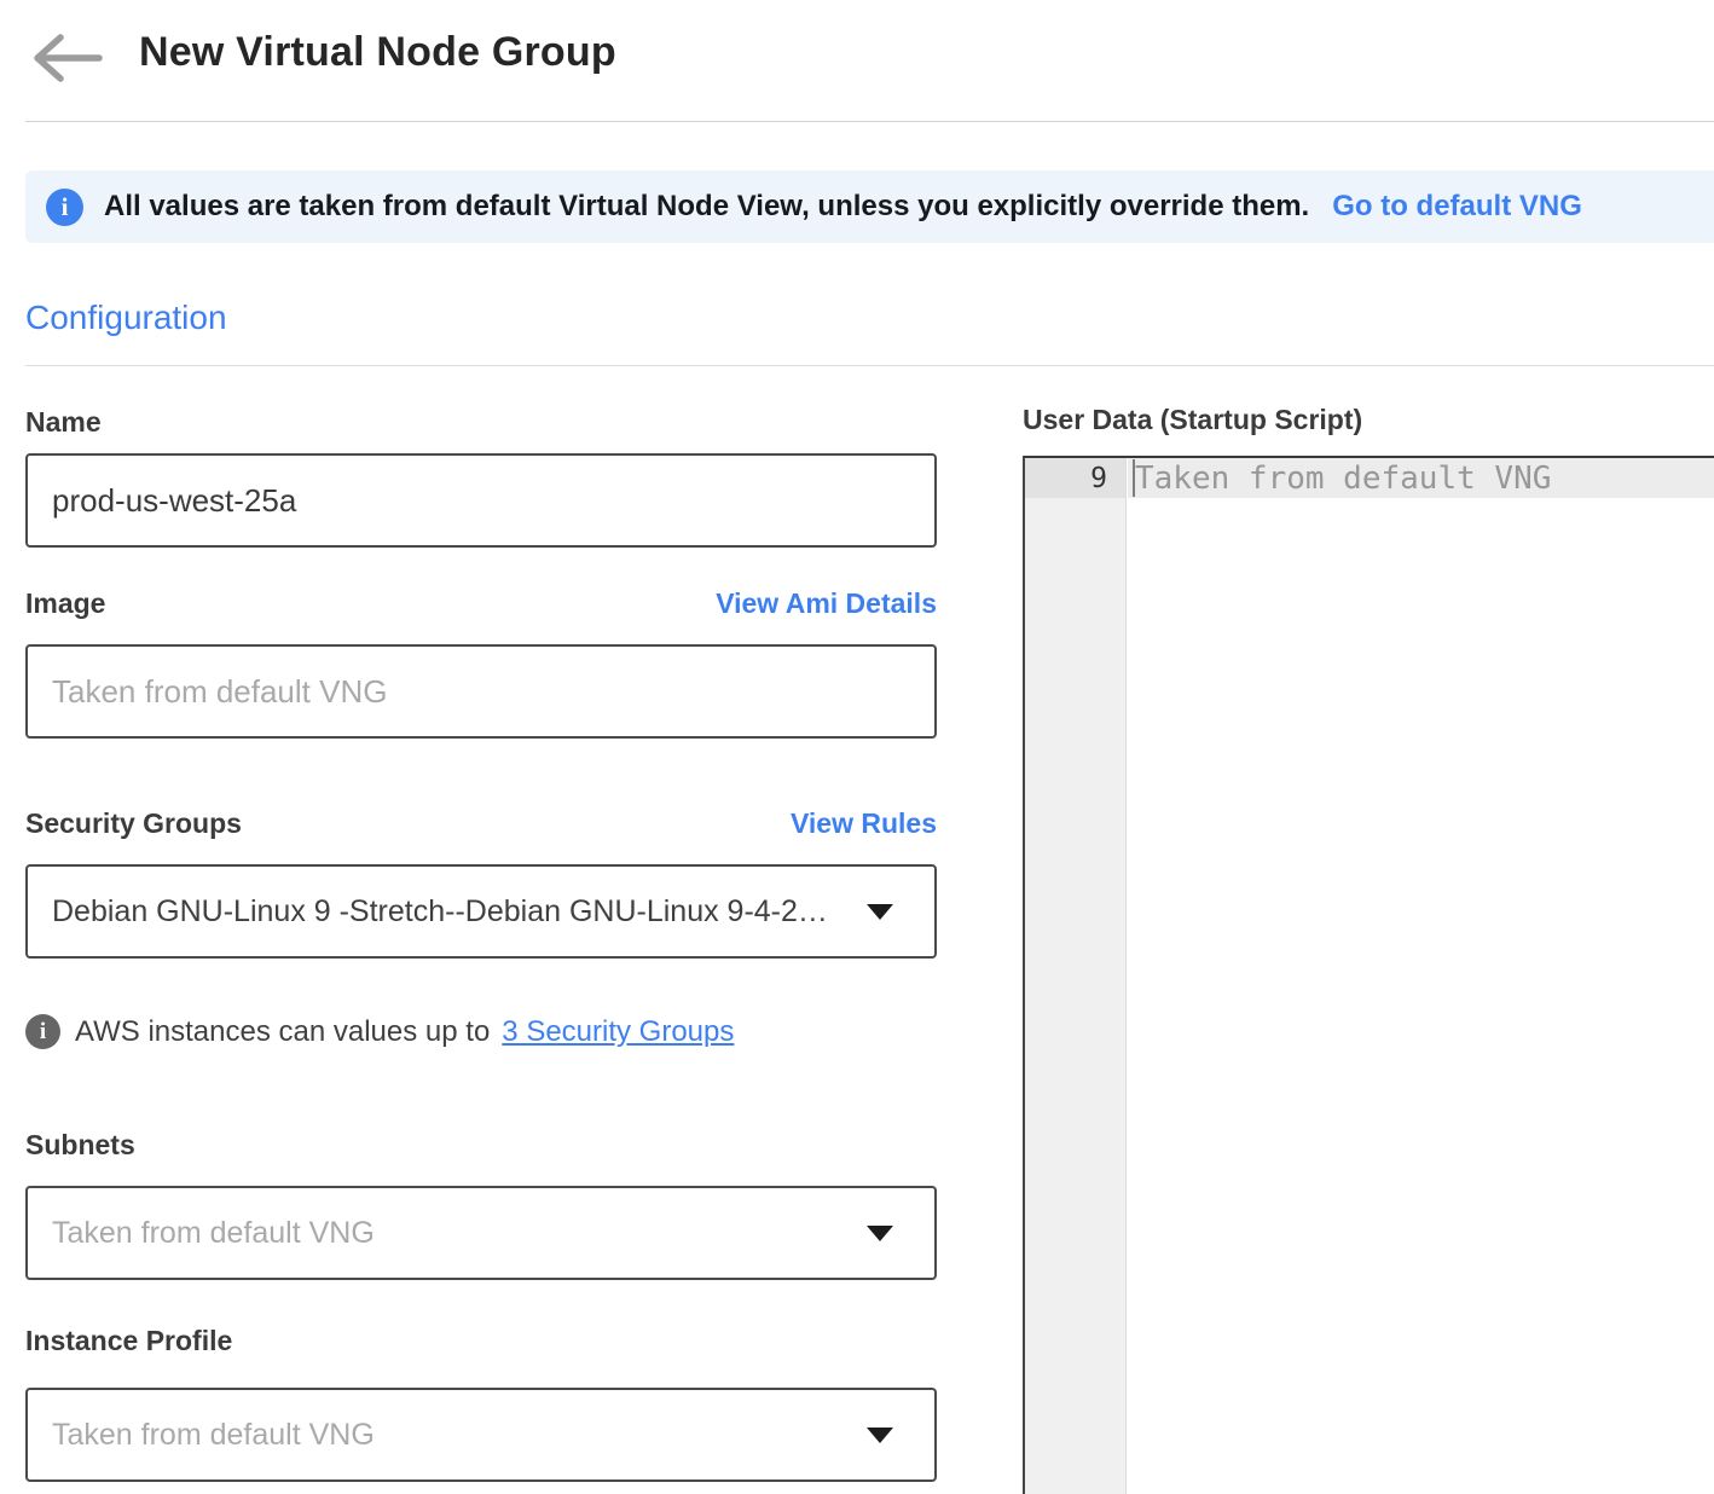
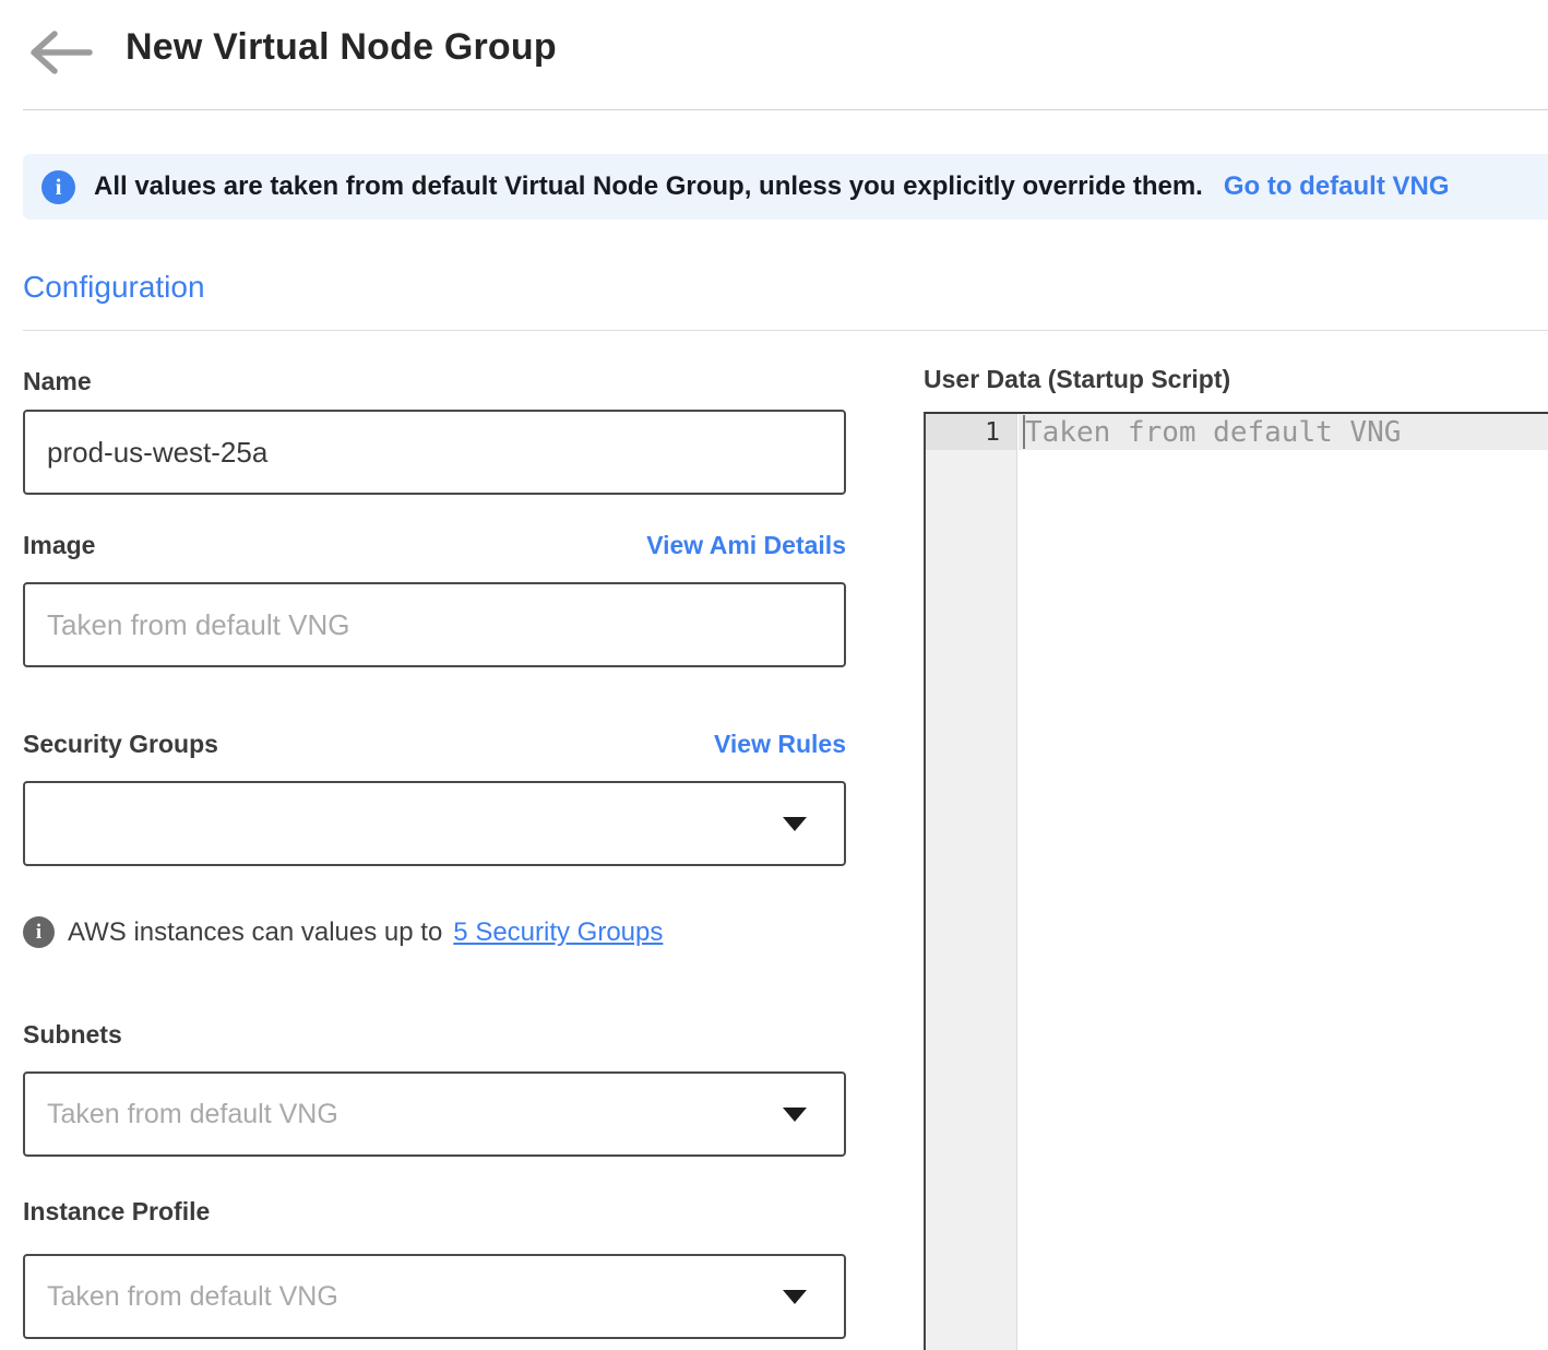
  New Virtual Node Group
  i
- All values are taken from default Virtual Node View, unless you explicitly override them.
+ All values are taken from default Virtual Node Group, unless you explicitly override them.
  Go to default VNG
  Configuration
  Name
  prod-us-west-25a
  Image
  View Ami Details
  Taken from default VNG
  Security Groups
  View Rules
- Debian GNU-Linux 9 -Stretch--Debian GNU-Linux 9-4-2…
  i
  AWS instances can values up to
- 3 Security Groups
+ 5 Security Groups
  Subnets
  Taken from default VNG
  Instance Profile
  Taken from default VNG
  User Data (Startup Script)
- 9
+ 1
  Taken from default VNG
